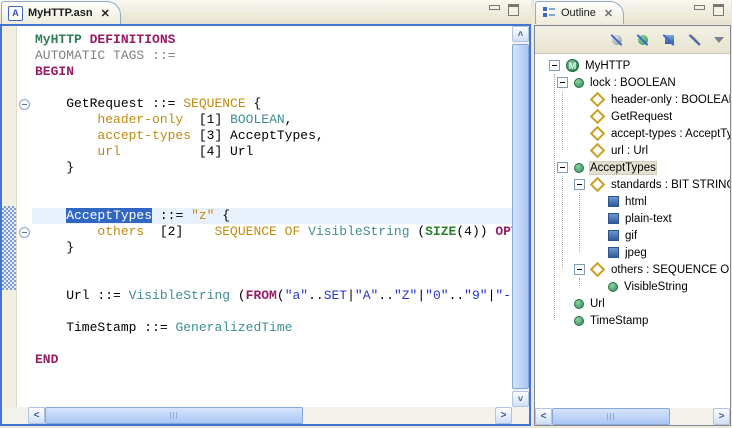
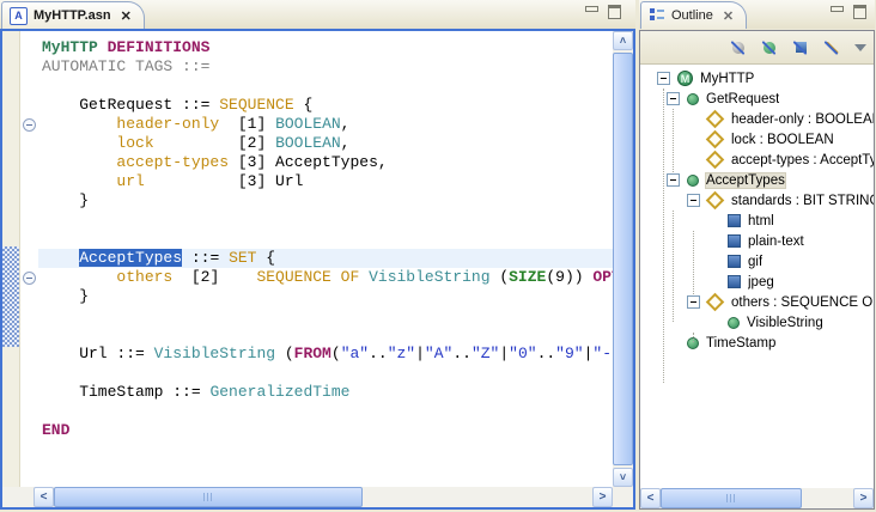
  A
  MyHTTP.asn
  ✕
  MyHTTP DEFINITIONS
  AUTOMATIC TAGS ::=
- BEGIN
  GetRequest ::= SEQUENCE {
  header-only [1] BOOLEAN,
+ lock [2] BOOLEAN,
  accept-types [3] AcceptTypes,
- url [4] Url
+ url [3] Url
  }
- AcceptTypes ::= "z" {
+ AcceptTypes ::= SET {
- others [2] SEQUENCE OF VisibleString (SIZE(4)) OP
+ others [2] SEQUENCE OF VisibleString (SIZE(9)) OP
  }
- Url ::= VisibleString (FROM("a"..SET|"A".."Z"|"0".."9"|"-
+ Url ::= VisibleString (FROM("a".."z"|"A".."Z"|"0".."9"|"-
  TimeStamp ::= GeneralizedTime
  END
  ˄
  ˅
  <
  >
  Outline
  ✕
  M
  MyHTTP
- lock : BOOLEAN
+ GetRequest
  header-only : BOOLEA
- GetRequest
+ lock : BOOLEAN
  accept-types : AcceptTy
- url : Url
  AcceptTypes
  standards : BIT STRIN
  html
  plain-text
  gif
  jpeg
  others : SEQUENCE O
  VisibleString
- Url
  TimeStamp
  <
  >
